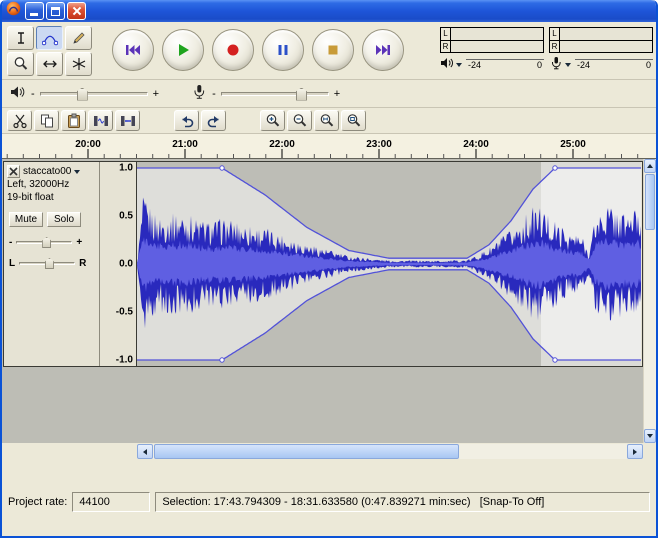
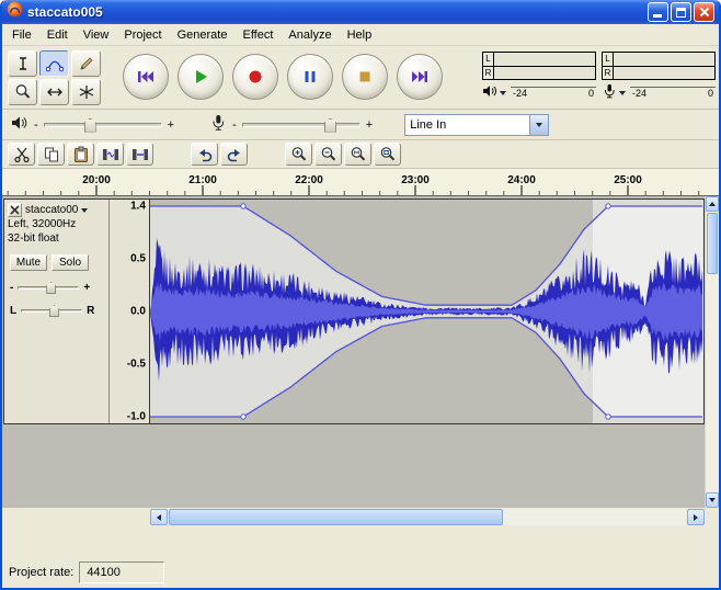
+ staccato005
+ File
+ Edit
+ View
+ Project
+ Generate
+ Effect
+ Analyze
+ Help
  L
  R
  -24
  0
  L
  R
  -24
  0
  -
  +
  -
  +
+ Line In
  20:00
  21:00
  22:00
  23:00
  24:00
  25:00
  staccato00
  Left, 32000Hz
- 19-bit float
+ 32-bit float
  Mute
  Solo
  -
  +
  L
  R
- 1.0
+ 1.4
  0.5
  0.0
  -0.5
  -1.0
  Project rate:
  44100
- Selection: 17:43.794309 - 18:31.633580 (0:47.839271 min:sec) [Snap-To Off]
